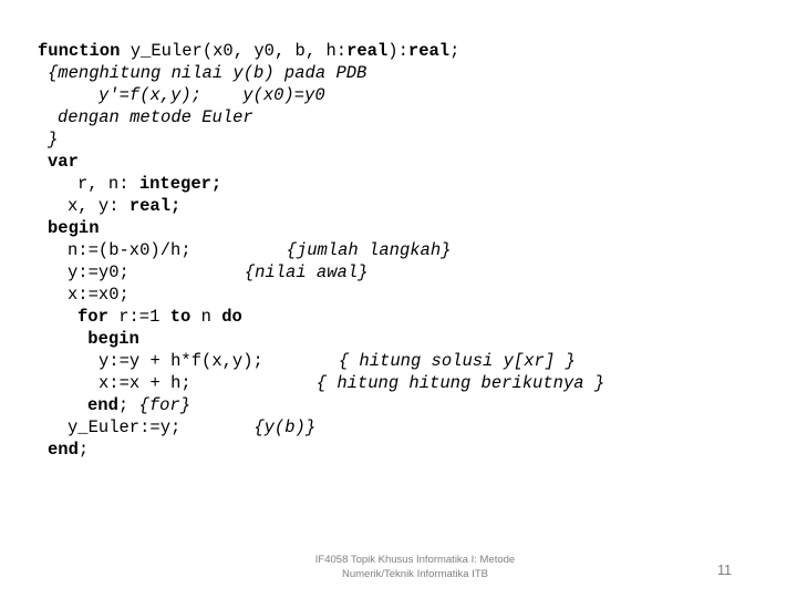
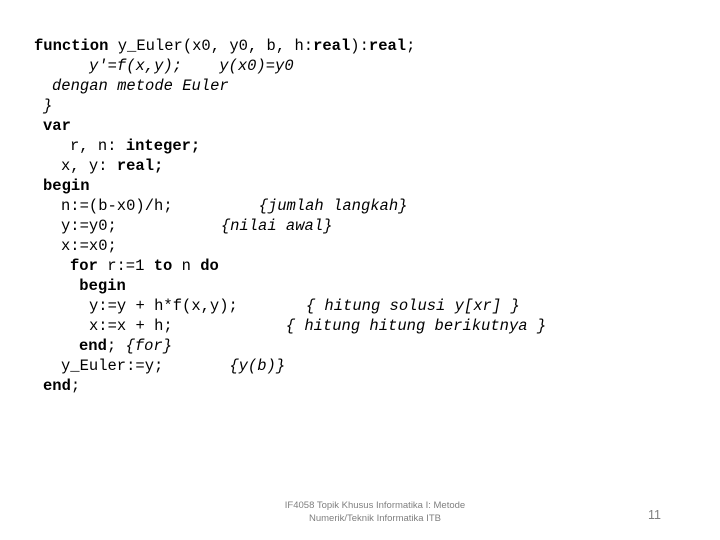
  function y_Euler(x0, y0, b, h:real):real;
- {menghitung nilai y(b) pada PDB
  y'=f(x,y); y(x0)=y0
  dengan metode Euler
  }
  var
  r, n: integer;
  x, y: real;
  begin
  n:=(b-x0)/h; {jumlah langkah}
  y:=y0; {nilai awal}
  x:=x0;
  for r:=1 to n do
  begin
  y:=y + h*f(x,y); { hitung solusi y[xr] }
  x:=x + h; { hitung hitung berikutnya }
  end; {for}
  y_Euler:=y; {y(b)}
  end;
  IF4058 Topik Khusus Informatika I: Metode
  Numerik/Teknik Informatika ITB
  11
